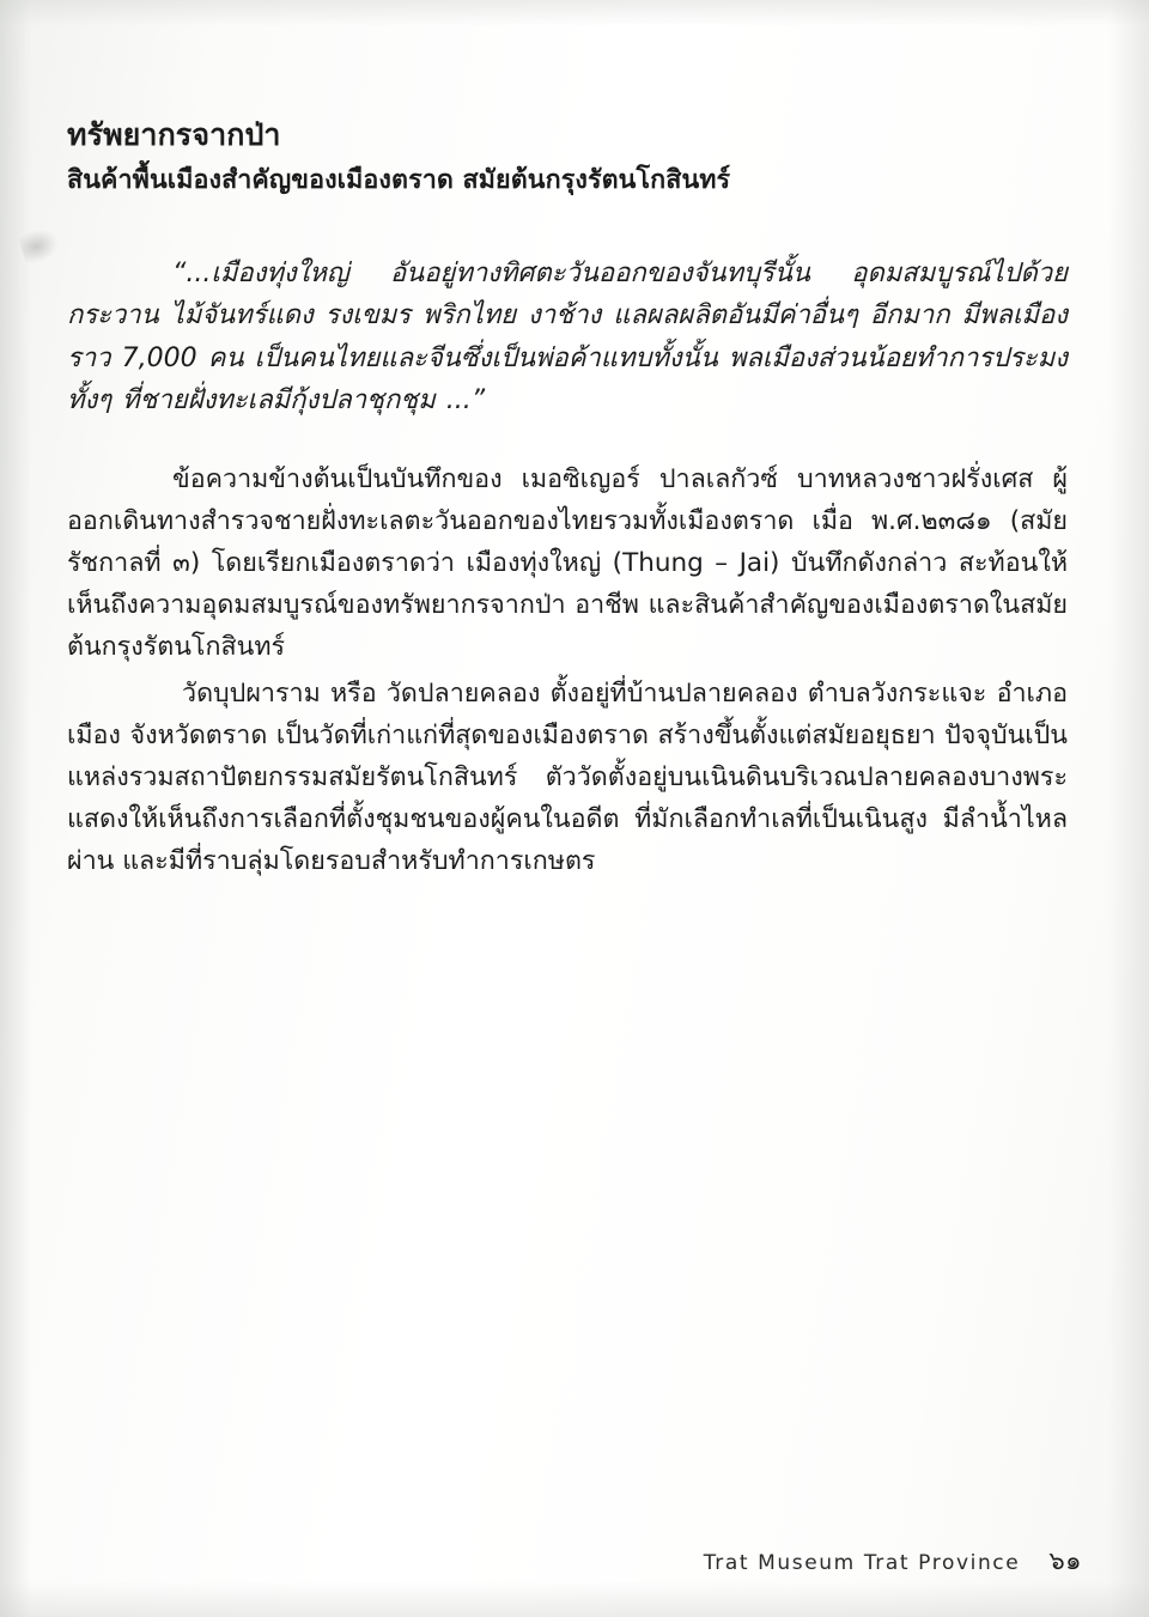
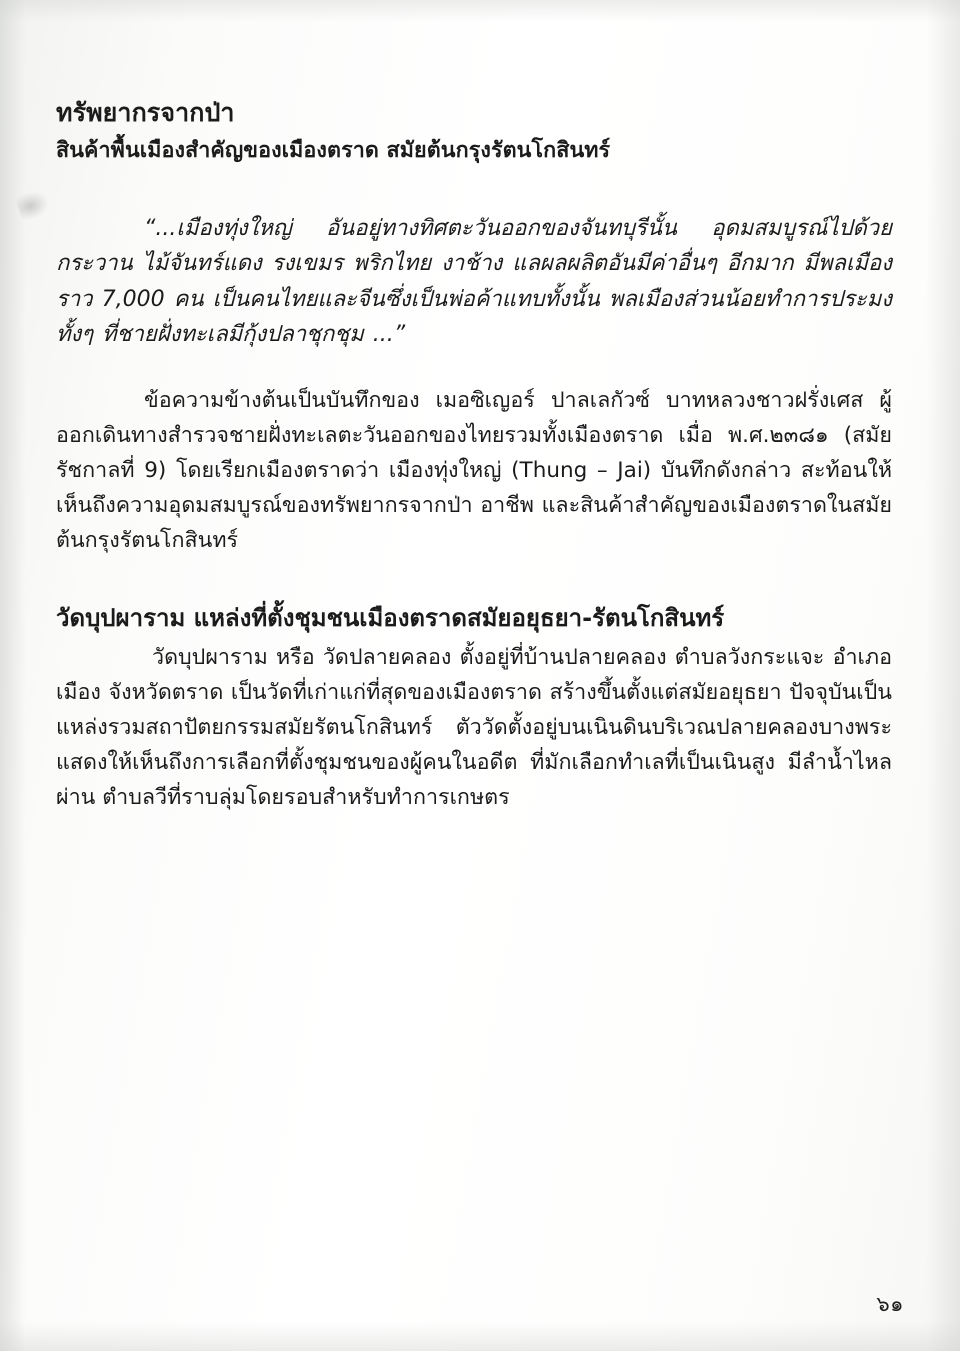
  ทรัพยากรจากป่า
  สินค้าพื้นเมืองสำคัญของเมืองตราด สมัยต้นกรุงรัตนโกสินทร์
  “...เมืองทุ่งใหญ่ อันอยู่ทางทิศตะวันออกของจันทบุรีนั้น อุดมสมบูรณ์ไปด้วยกระวาน ไม้จันทร์แดง รงเขมร พริกไทย งาช้าง แลผลผลิตอันมีค่าอื่นๆ อีกมาก มีพลเมืองราว 7,000 คน เป็นคนไทยและจีนซึ่งเป็นพ่อค้าแทบทั้งนั้น พลเมืองส่วนน้อยทำการประมง ทั้งๆ ที่ชายฝั่งทะเลมีกุ้งปลาชุกชุม ...”
- ข้อความข้างต้นเป็นบันทึกของ เมอซิเญอร์ ปาลเลกัวซ์ บาทหลวงชาวฝรั่งเศส ผู้ออกเดินทางสำรวจชายฝั่งทะเลตะวันออกของไทยรวมทั้งเมืองตราด เมื่อ พ.ศ.๒๓๘๑ (สมัยรัชกาลที่ ๓) โดยเรียกเมืองตราดว่า เมืองทุ่งใหญ่ (Thung – Jai) บันทึกดังกล่าว สะท้อนให้เห็นถึงความอุดมสมบูรณ์ของทรัพยากรจากป่า อาชีพ และสินค้าสำคัญของเมืองตราดในสมัยต้นกรุงรัตนโกสินทร์
+ ข้อความข้างต้นเป็นบันทึกของ เมอซิเญอร์ ปาลเลกัวซ์ บาทหลวงชาวฝรั่งเศส ผู้ออกเดินทางสำรวจชายฝั่งทะเลตะวันออกของไทยรวมทั้งเมืองตราด เมื่อ พ.ศ.๒๓๘๑ (สมัยรัชกาลที่ 9) โดยเรียกเมืองตราดว่า เมืองทุ่งใหญ่ (Thung – Jai) บันทึกดังกล่าว สะท้อนให้เห็นถึงความอุดมสมบูรณ์ของทรัพยากรจากป่า อาชีพ และสินค้าสำคัญของเมืองตราดในสมัยต้นกรุงรัตนโกสินทร์
+ วัดบุปผาราม แหล่งที่ตั้งชุมชนเมืองตราดสมัยอยุธยา-รัตนโกสินทร์
- วัดบุปผาราม หรือ วัดปลายคลอง ตั้งอยู่ที่บ้านปลายคลอง ตำบลวังกระแจะ อำเภอเมือง จังหวัดตราด เป็นวัดที่เก่าแก่ที่สุดของเมืองตราด สร้างขึ้นตั้งแต่สมัยอยุธยา ปัจจุบันเป็นแหล่งรวมสถาปัตยกรรมสมัยรัตนโกสินทร์ ตัววัดตั้งอยู่บนเนินดินบริเวณปลายคลองบางพระ แสดงให้เห็นถึงการเลือกที่ตั้งชุมชนของผู้คนในอดีต ที่มักเลือกทำเลที่เป็นเนินสูง มีลำน้ำไหลผ่าน และมีที่ราบลุ่มโดยรอบสำหรับทำการเกษตร
+ วัดบุปผาราม หรือ วัดปลายคลอง ตั้งอยู่ที่บ้านปลายคลอง ตำบลวังกระแจะ อำเภอเมือง จังหวัดตราด เป็นวัดที่เก่าแก่ที่สุดของเมืองตราด สร้างขึ้นตั้งแต่สมัยอยุธยา ปัจจุบันเป็นแหล่งรวมสถาปัตยกรรมสมัยรัตนโกสินทร์ ตัววัดตั้งอยู่บนเนินดินบริเวณปลายคลองบางพระ แสดงให้เห็นถึงการเลือกที่ตั้งชุมชนของผู้คนในอดีต ที่มักเลือกทำเลที่เป็นเนินสูง มีลำน้ำไหลผ่าน ตำบลวีที่ราบลุ่มโดยรอบสำหรับทำการเกษตร
- Trat Museum Trat Province
  ๖๑
